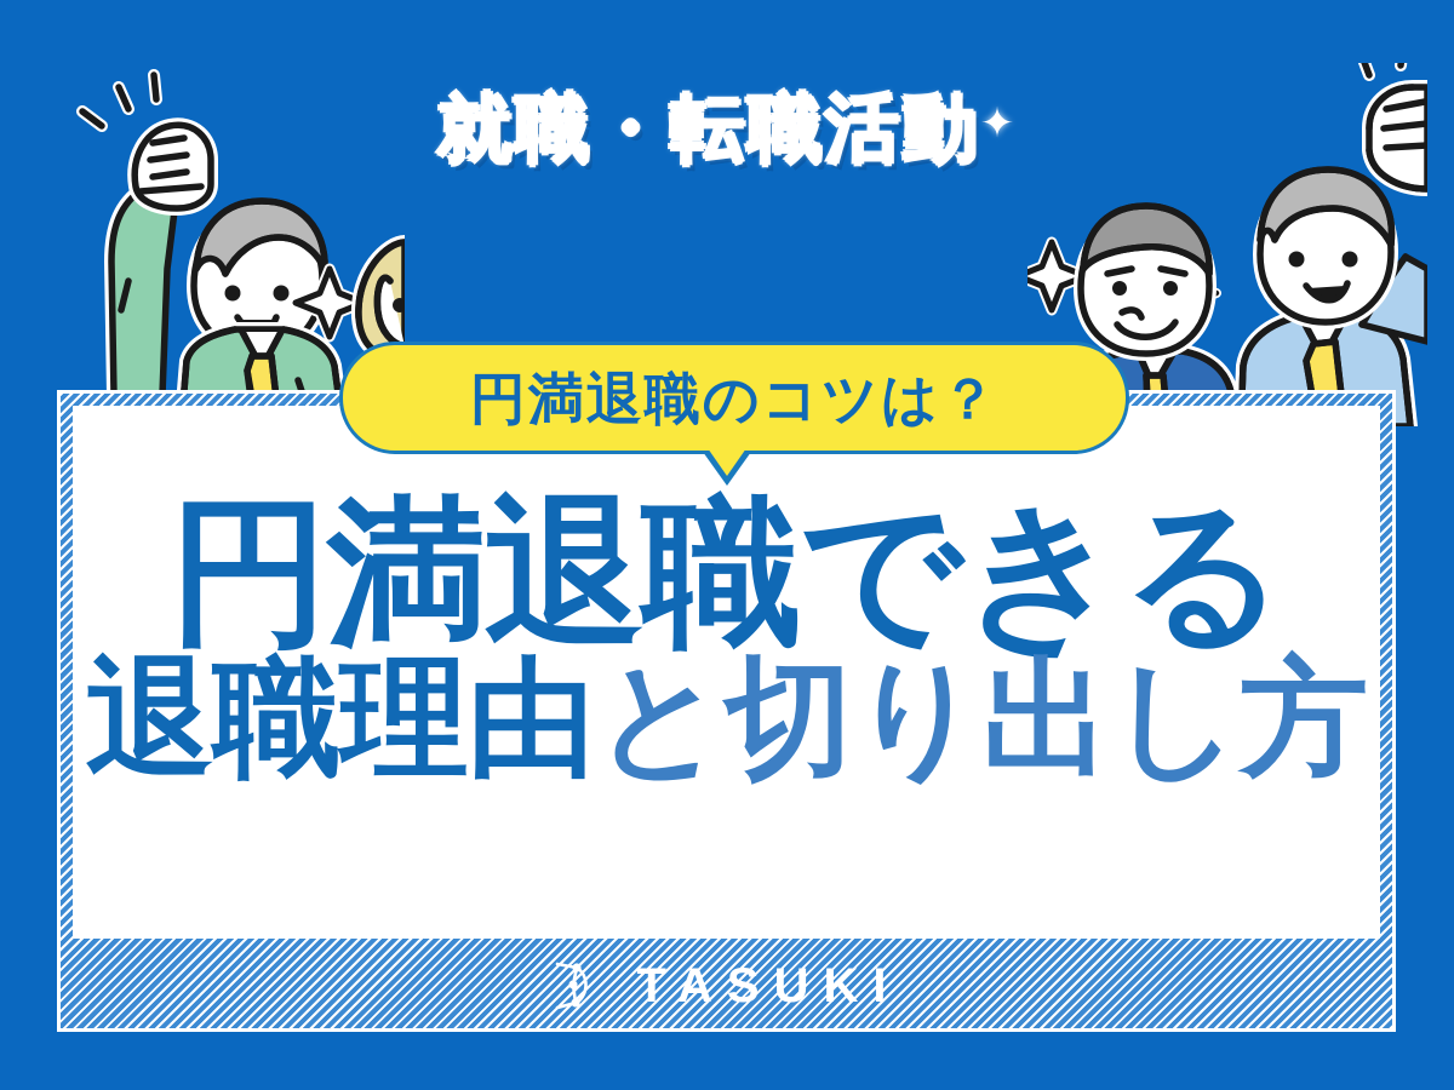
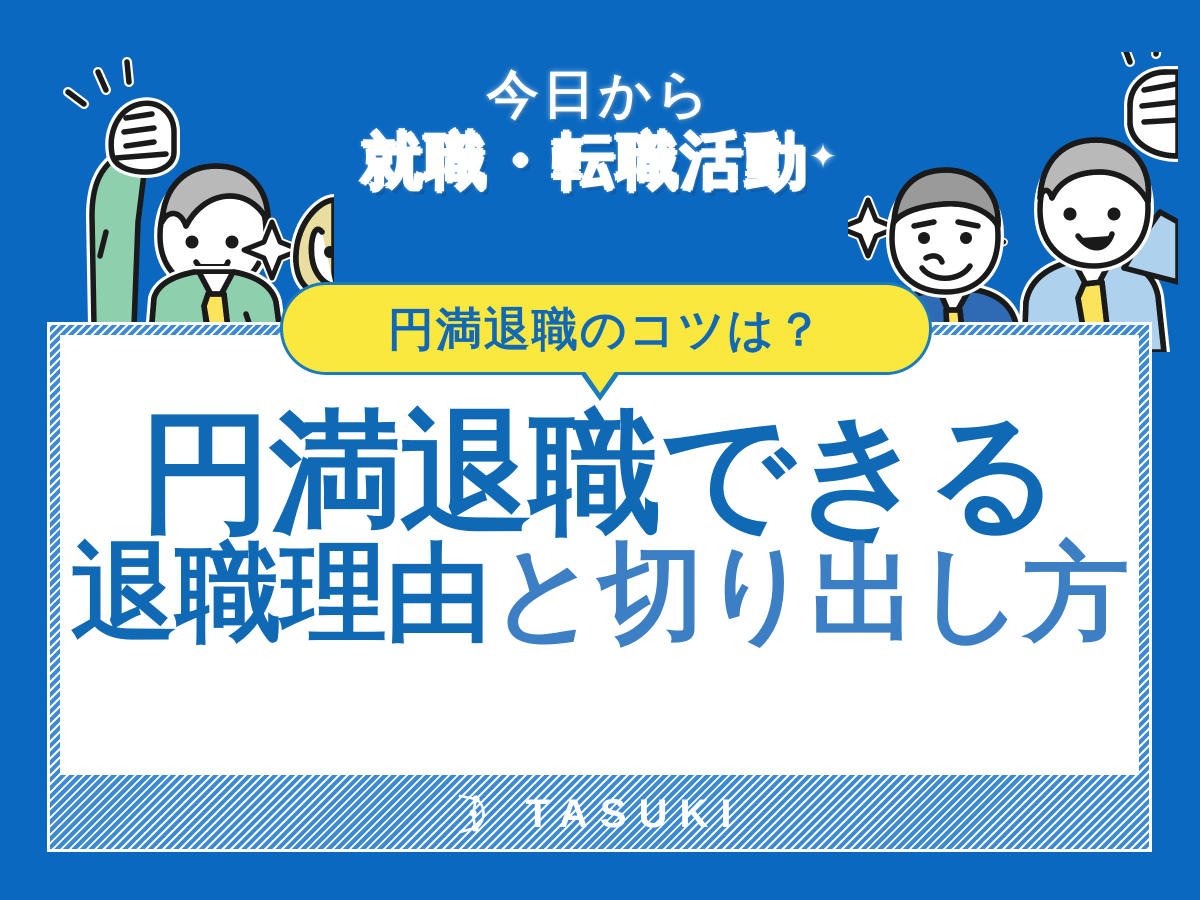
+ 今日から
  就職・転職活動✦
  TASUKI
  円満退職のコツは？
  円満退職できる
  退職理由と切り出し方
